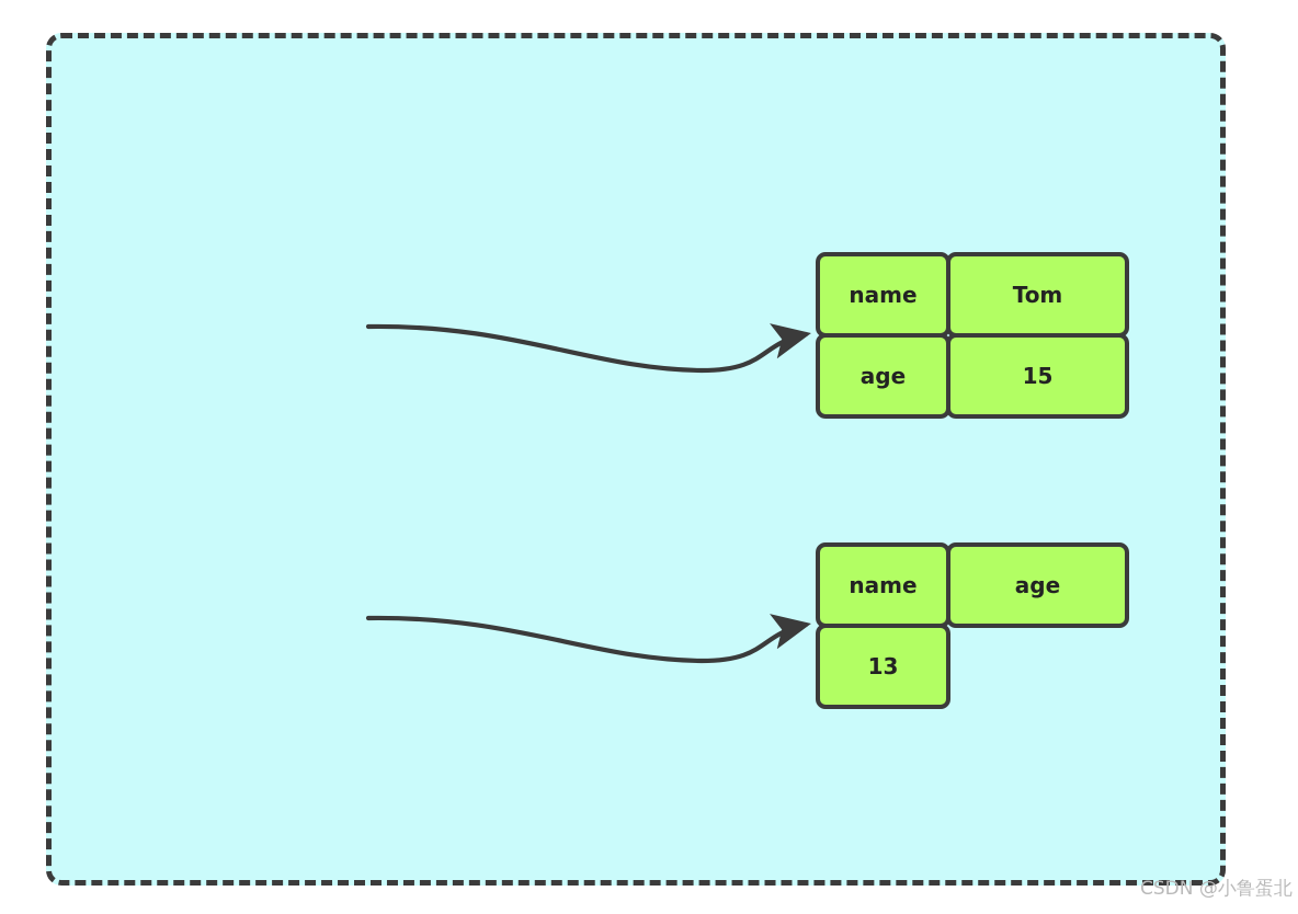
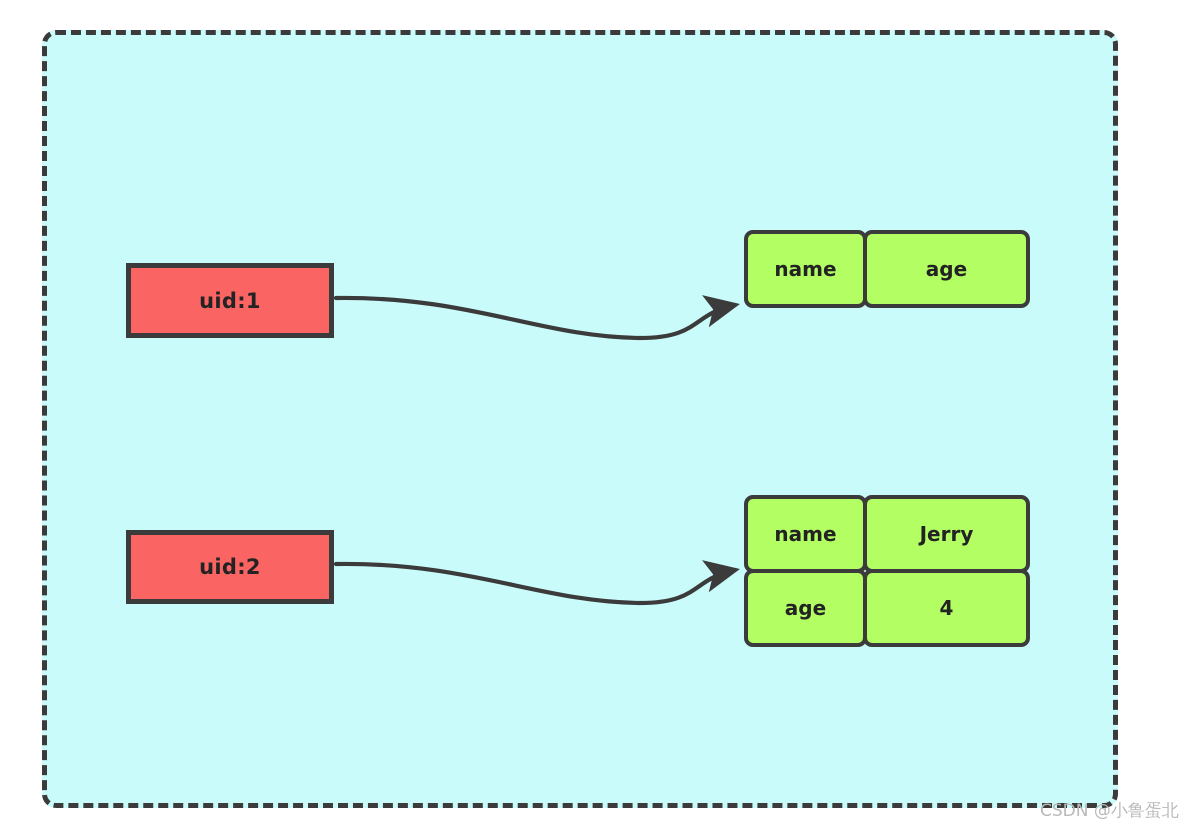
+ uid:1
+ uid:2
  name
- Tom
  age
- 15
  name
+ Jerry
  age
- 13
+ 4
  CSDN @小鲁蛋北
